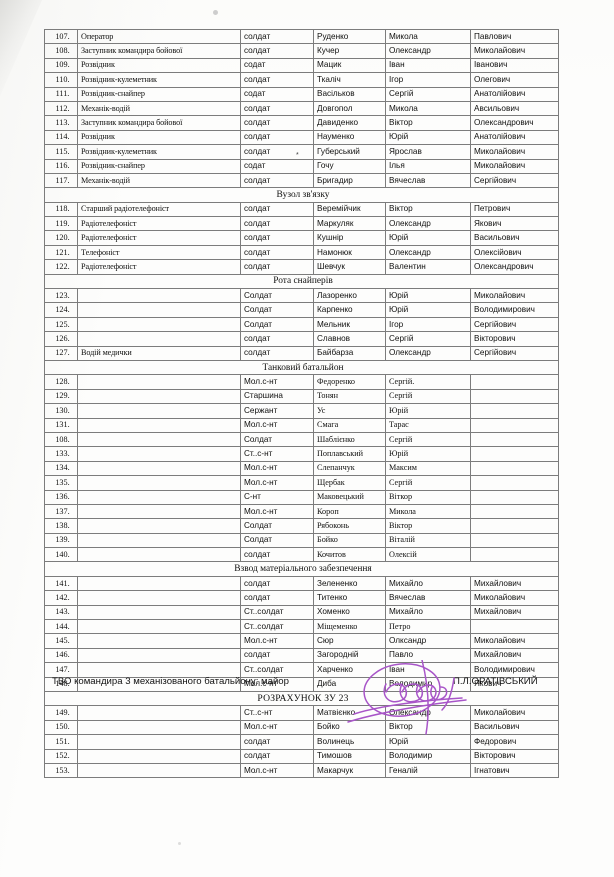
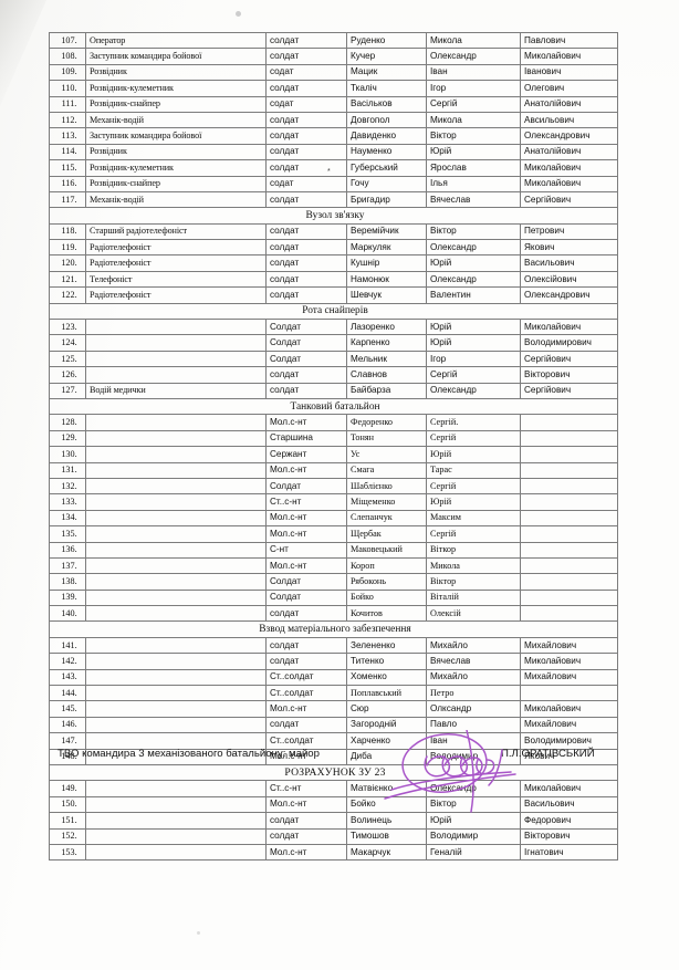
  107.	Оператор	солдат	Руденко	Микола	Павлович
  108.	Заступник командира бойової	солдат	Кучер	Олександр	Миколайович
  109.	Розвідник	содат	Мацик	Іван	Іванович
  110.	Розвідник-кулеметник	солдат	Ткаліч	Ігор	Олегович
  111.	Розвідник-снайпер	содат	Васільков	Сергій	Анатолійович
  112.	Механік-водій	солдат	Довгопол	Микола	Авсильович
  113.	Заступник командира бойової	солдат	Давиденко	Віктор	Олександрович
  114.	Розвідник	солдат	Науменко	Юрій	Анатолійович
  115.	Розвідник-кулеметник	солдат	Губерський	Ярослав	Миколайович
  116.	Розвідник-снайпер	содат	Гочу	Ілья	Миколайович
  117.	Механік-водій	солдат	Бригадир	Вячеслав	Сергійович
  Вузол зв'язку
  118.	Старший радіотелефоніст	солдат	Веремійчик	Віктор	Петрович
  119.	Радіотелефоніст	солдат	Маркуляк	Олександр	Якович
  120.	Радіотелефоніст	солдат	Кушнір	Юрій	Васильович
  121.	Телефоніст	солдат	Намонюк	Олександр	Олексійович
  122.	Радіотелефоніст	солдат	Шевчук	Валентин	Олександрович
  Рота снайперів
  123.		Солдат	Лазоренко	Юрій	Миколайович
  124.		Солдат	Карпенко	Юрій	Володимирович
  125.		Солдат	Мельник	Ігор	Сергійович
  126.		солдат	Славнов	Сергій	Вікторович
  127.	Водій медички	солдат	Байбарза	Олександр	Сергійович
  Танковий батальйон
  128.		Мол.с-нт	Федоренко	Сергій.
  129.		Старшина	Тонян	Сергій
  130.		Сержант	Ус	Юрій
  131.		Мол.с-нт	Смага	Тарас
- 108.		Солдат	Шаблієнко	Сергій
+ 132.		Солдат	Шаблієнко	Сергій
- 133.		Ст..с-нт	Поплавський	Юрій
+ 133.		Ст..с-нт	Міщеменко	Юрій
  134.		Мол.с-нт	Слепанчук	Максим
  135.		Мол.с-нт	Щербак	Сергій
  136.		С-нт	Маковецький	Віткор
  137.		Мол.с-нт	Короп	Микола
  138.		Солдат	Рябоконь	Віктор
  139.		Солдат	Бойко	Віталій
  140.		солдат	Кочитов	Олексій
  Взвод матеріального забезпечення
  141.		солдат	Зелененко	Михайло	Михайлович
  142.		солдат	Титенко	Вячеслав	Миколайович
  143.		Ст..солдат	Хоменко	Михайло	Михайлович
- 144.		Ст..солдат	Міщеменко	Петро
+ 144.		Ст..солдат	Поплавський	Петро
  145.		Мол.с-нт	Сюр	Олксандр	Миколайович
  146.		солдат	Загородній	Павло	Михайлович
  147.		Ст..солдат	Харченко	Іван	Володимирович
  148.		Мол.с-нт	Диба	Вомир	Якович
  РОЗРАХУНОК ЗУ 23
  149.		Ст..с-нт	Матвієнко	Олексад	Миколайович
  150.		Мол.с-нт	Бойко	Віктор	Васильович
  151.		солдат	Волинець	Юрій	Федорович
  152.		солдат	Тимошов	Володимир	Вікторович
  153.		Мол.с-нт	Макарчук	Геналій	Ігнатович
  ТВО командира 3 механізованого батальйону: майор
  П.Л.ОРАТІВСЬКИЙ
